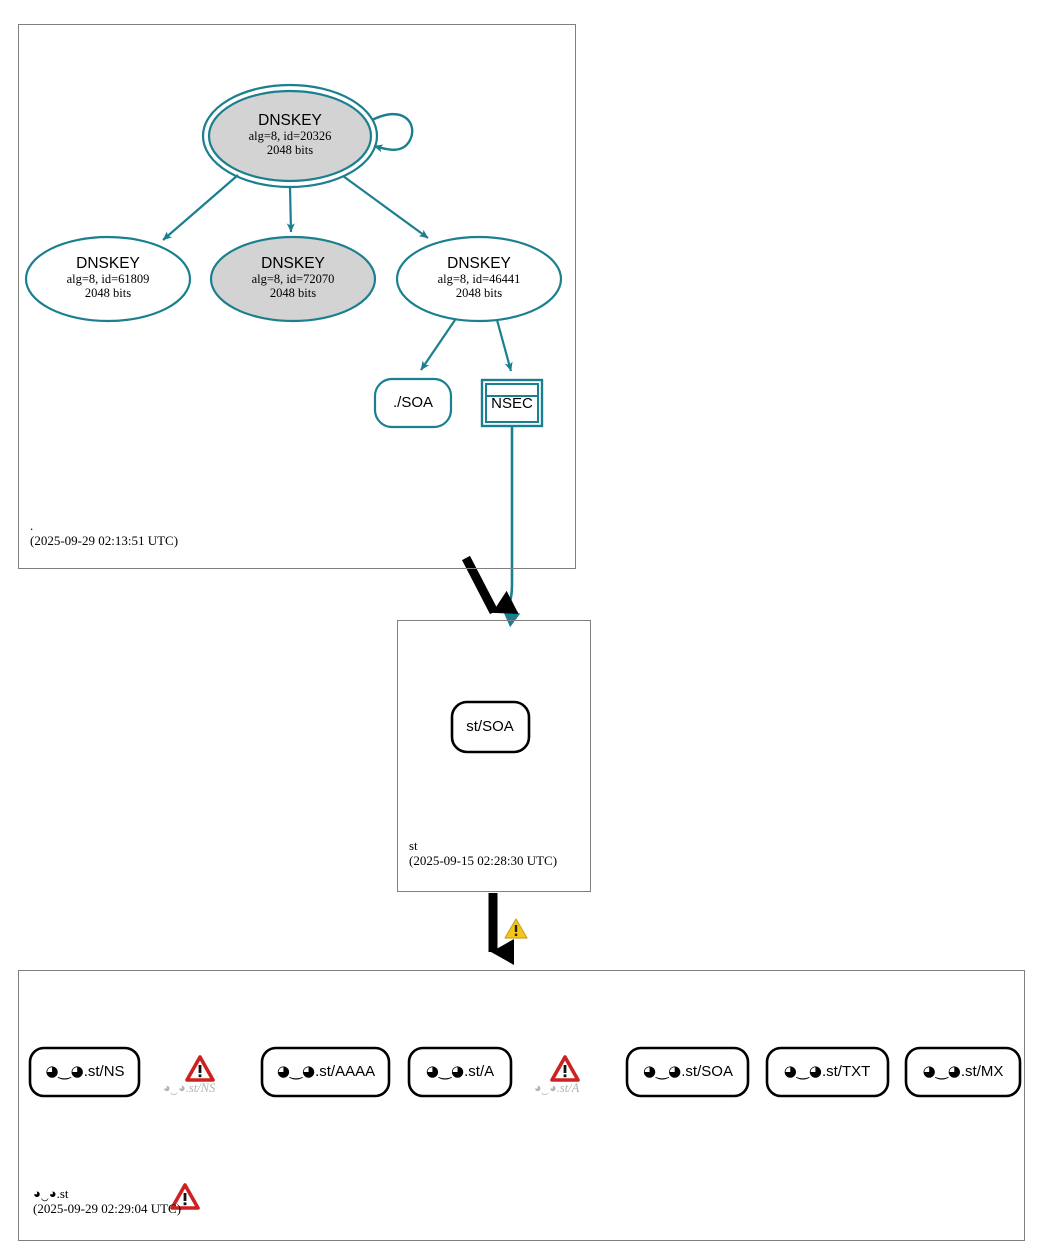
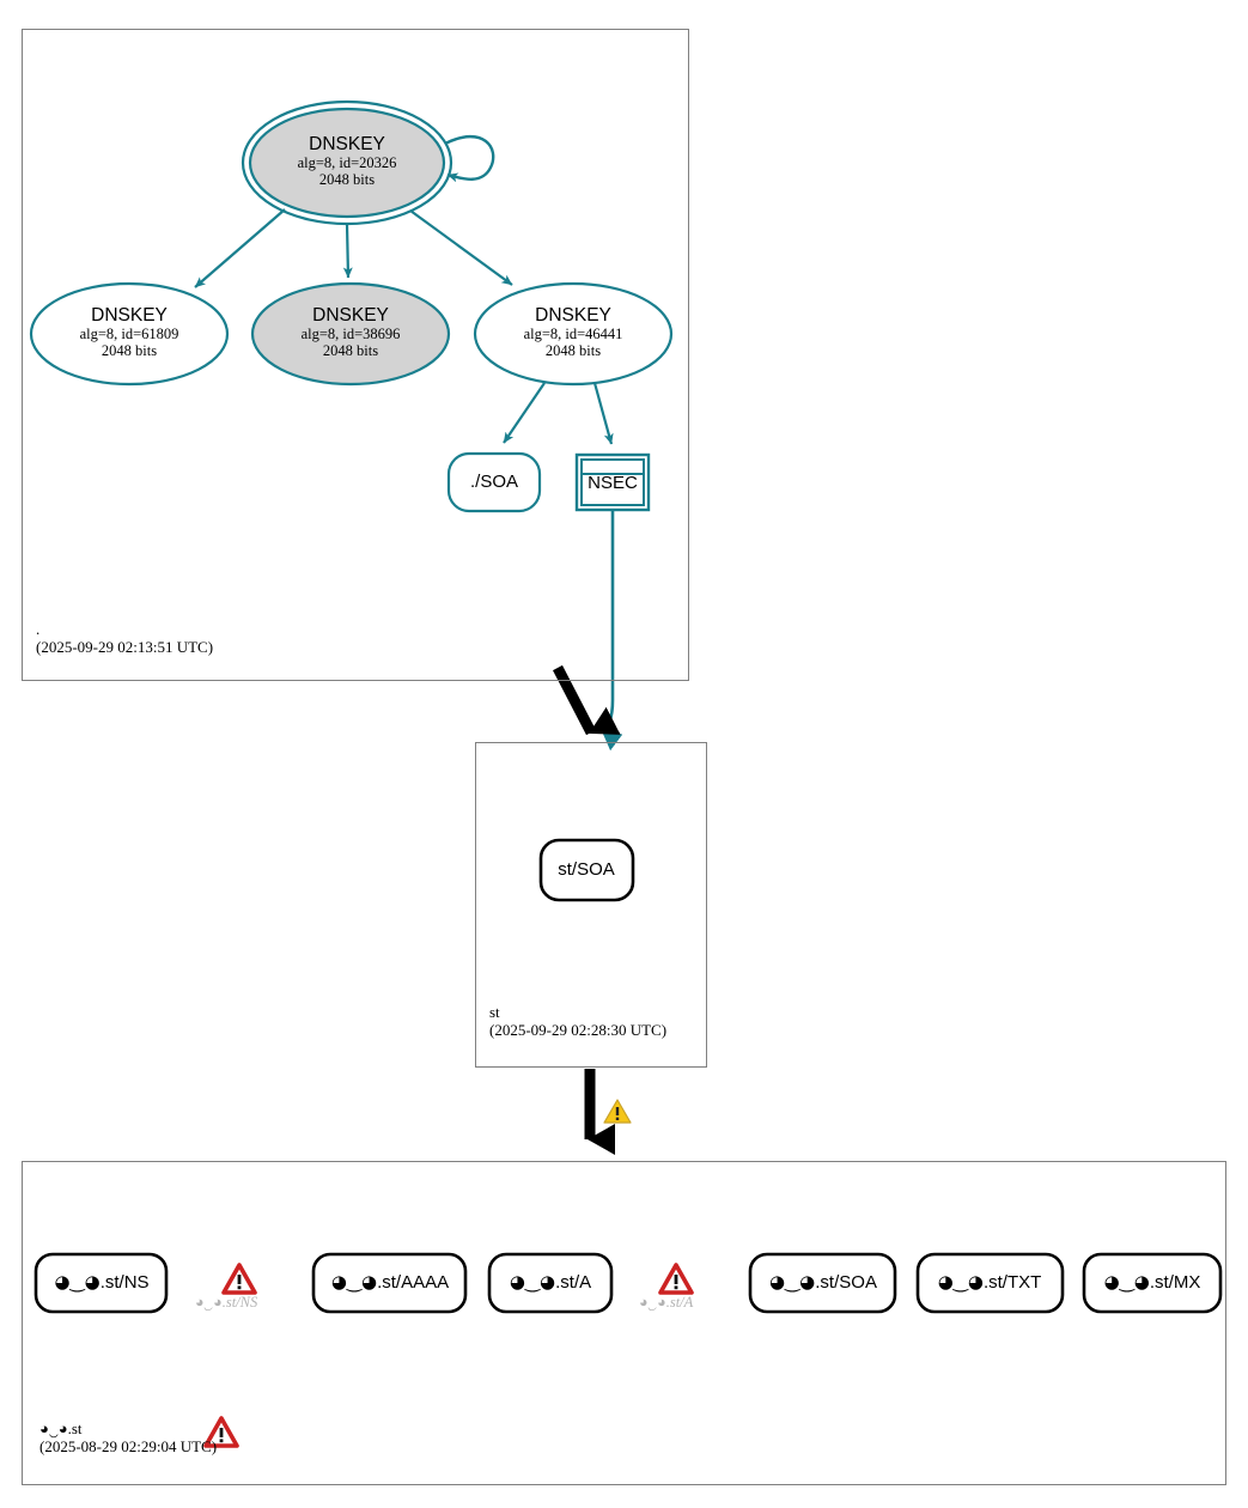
  .
  (2025-09-29 02:13:51 UTC)
  st
- (2025-09-15 02:28:30 UTC)
+ (2025-09-29 02:28:30 UTC)
  ◕‿◕.st
- (2025-09-29 02:29:04 UTC)
+ (2025-08-29 02:29:04 UTC)
  DNSKEY
  alg=8, id=20326
  2048 bits
  DNSKEY
  alg=8, id=61809
  2048 bits
  DNSKEY
- alg=8, id=72070
+ alg=8, id=38696
  2048 bits
  DNSKEY
  alg=8, id=46441
  2048 bits
  ./SOA
  NSEC
  st/SOA
  ◕‿◕.st/NS
  ◕‿◕.st/AAAA
  ◕‿◕.st/A
  ◕‿◕.st/SOA
  ◕‿◕.st/TXT
  ◕‿◕.st/MX
  ◕‿◕.st/NS
  ◕‿◕.st/A
